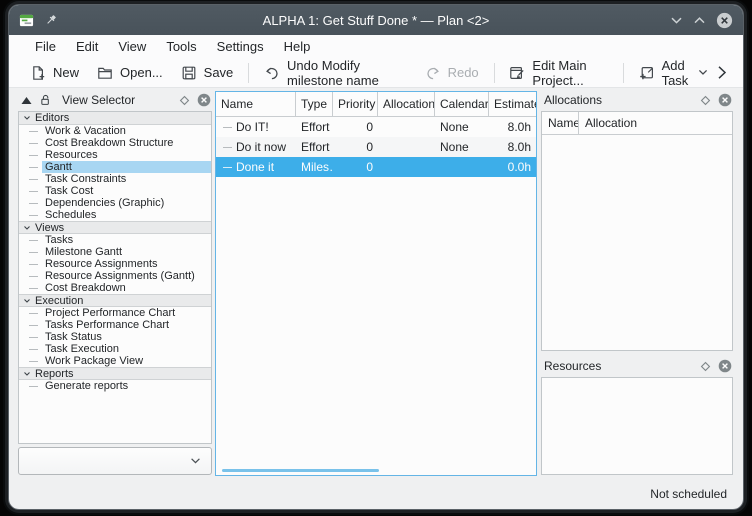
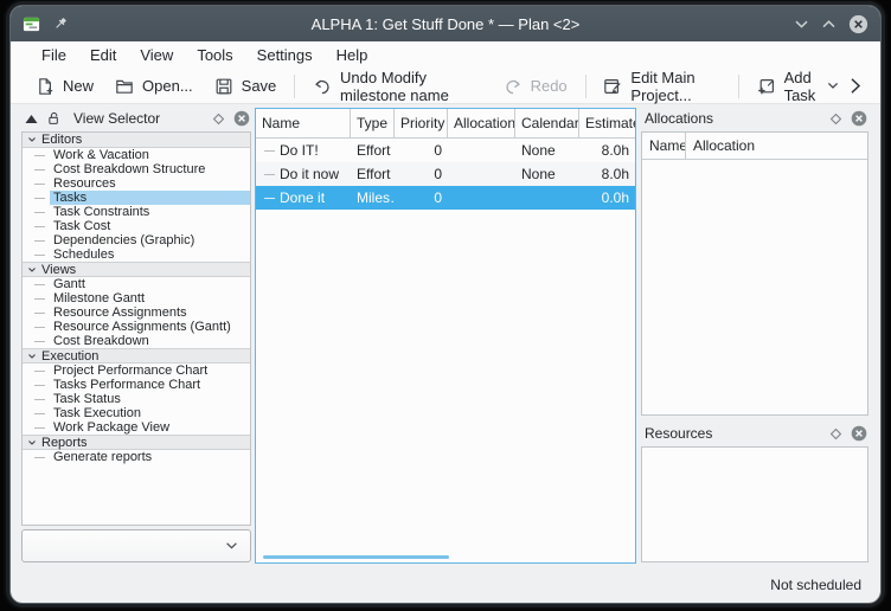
  ALPHA 1: Get Stuff Done * — Plan <2>
  File
  Edit
  View
  Tools
  Settings
  Help
  New
  Open...
  Save
  Undo Modify milestone name
  Redo
  Edit Main Project...
  Add Task
  View Selector
  Editors
  Work & Vacation
  Cost Breakdown Structure
  Resources
- Gantt
+ Tasks
  Task Constraints
  Task Cost
  Dependencies (Graphic)
  Schedules
  Views
- Tasks
+ Gantt
  Milestone Gantt
  Resource Assignments
  Resource Assignments (Gantt)
  Cost Breakdown
  Execution
  Project Performance Chart
  Tasks Performance Chart
  Task Status
  Task Execution
  Work Package View
  Reports
  Generate reports
  Name
  Type
  Priority
  Allocation
  Calendar
  Estimat
  Do IT!
  Effort
  0
  None
  8.0h
  Do it now
  Effort
  0
  None
  8.0h
  Done it
  Miles
  0
  0.0h
  Allocations
  Name
  Allocation
  Resources
  Not scheduled
